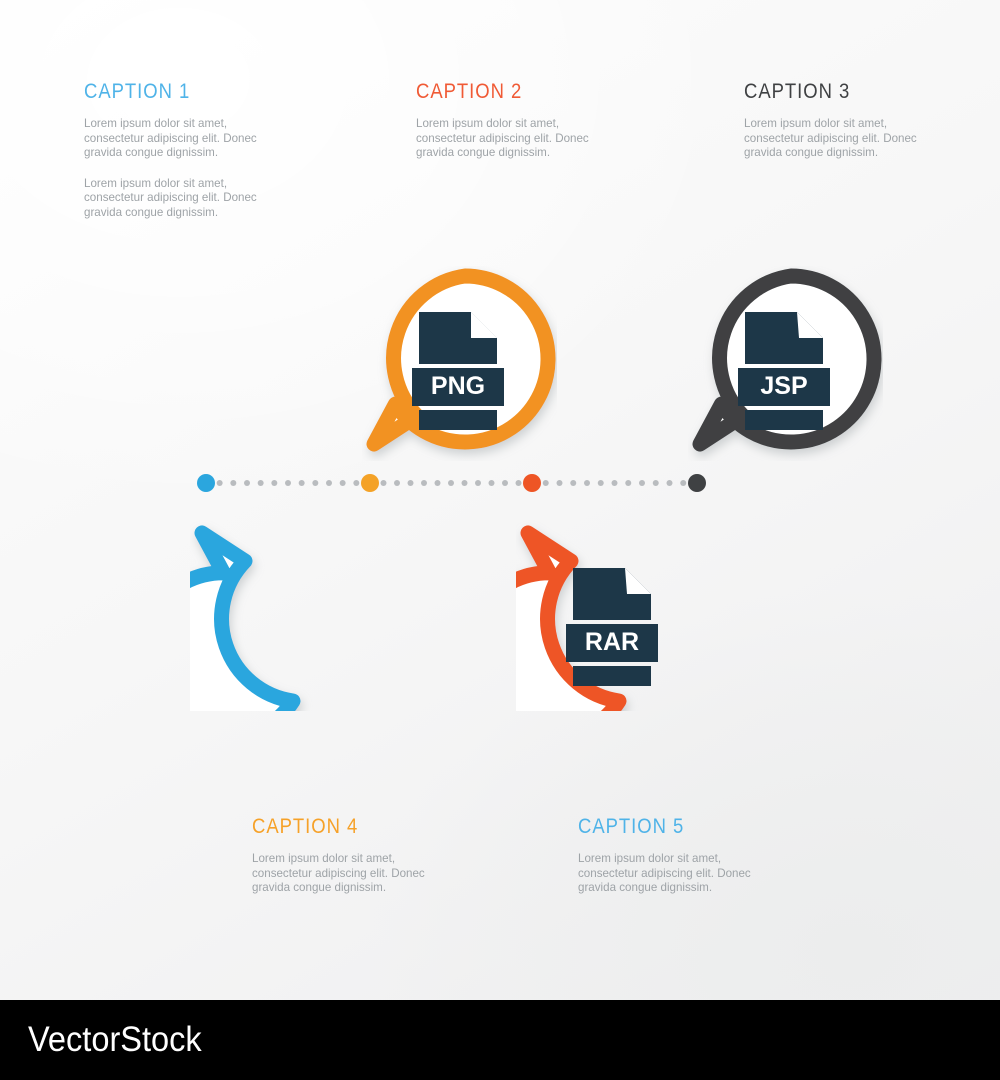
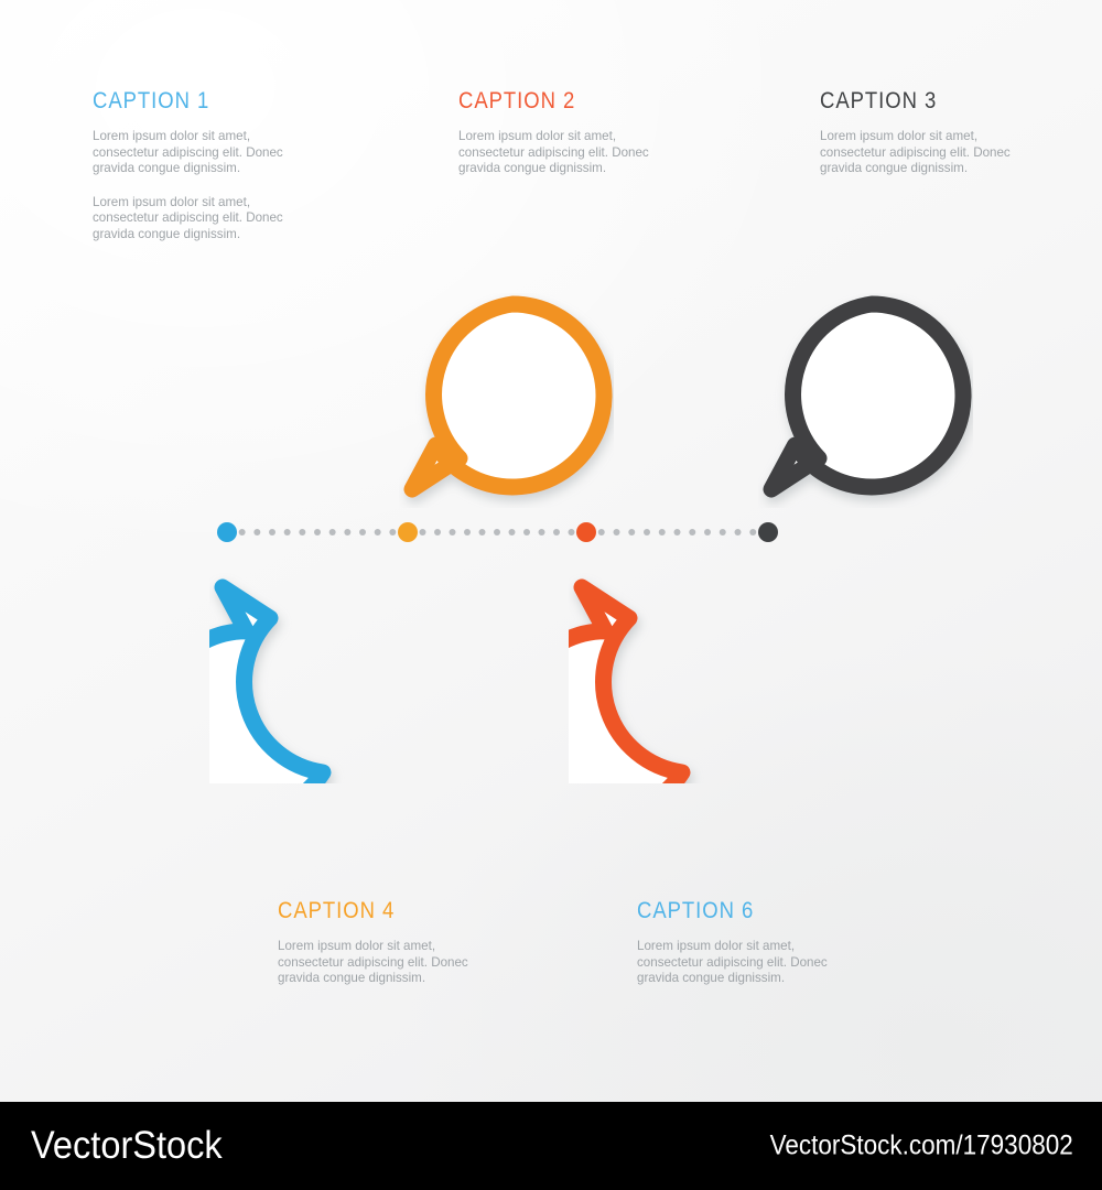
  CAPTION 1
  Lorem ipsum dolor sit amet, consectetur adipiscing elit. Donec gravida congue dignissim.
  Lorem ipsum dolor sit amet, consectetur adipiscing elit. Donec gravida congue dignissim.
  CAPTION 2
  Lorem ipsum dolor sit amet, consectetur adipiscing elit. Donec gravida congue dignissim.
  CAPTION 3
  Lorem ipsum dolor sit amet, consectetur adipiscing elit. Donec gravida congue dignissim.
  CAPTION 4
  Lorem ipsum dolor sit amet, consectetur adipiscing elit. Donec gravida congue dignissim.
- CAPTION 5
+ CAPTION 6
  Lorem ipsum dolor sit amet, consectetur adipiscing elit. Donec gravida congue dignissim.
- PNG
- JSP
- RAR
  VectorStock
+ VectorStock.com/17930802
